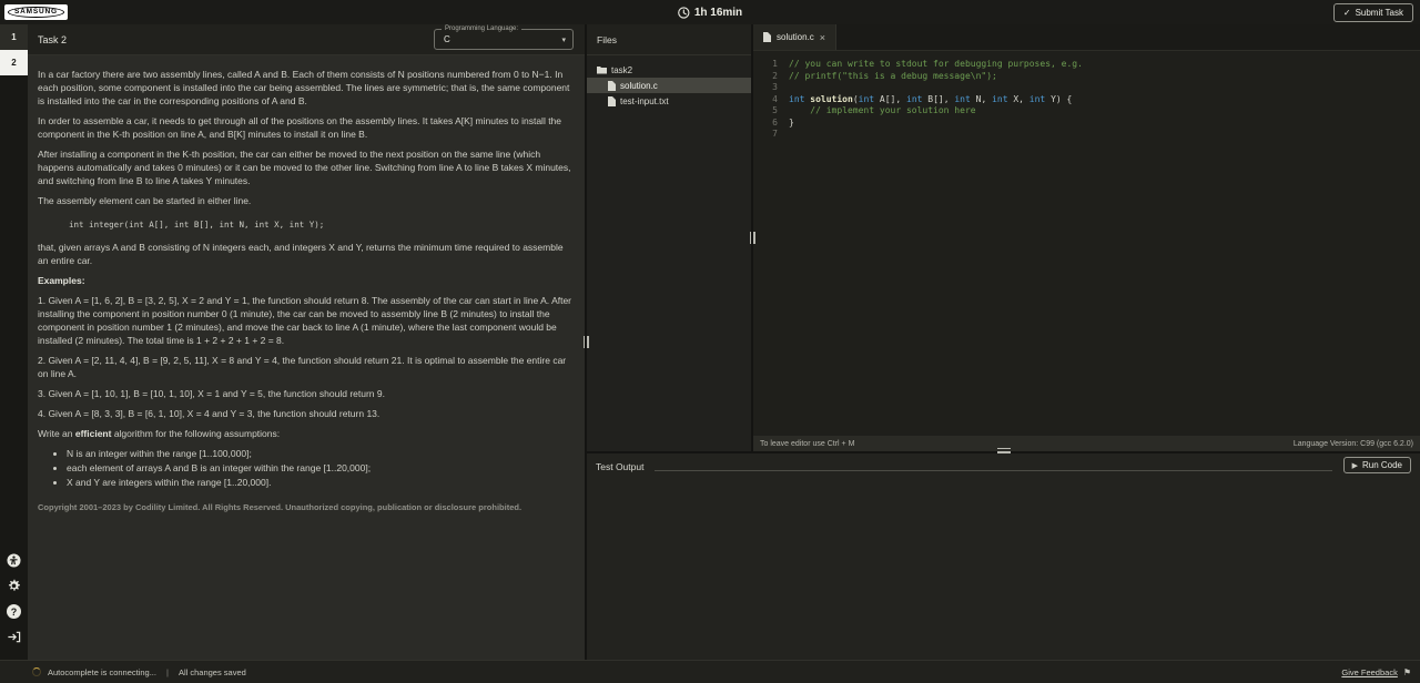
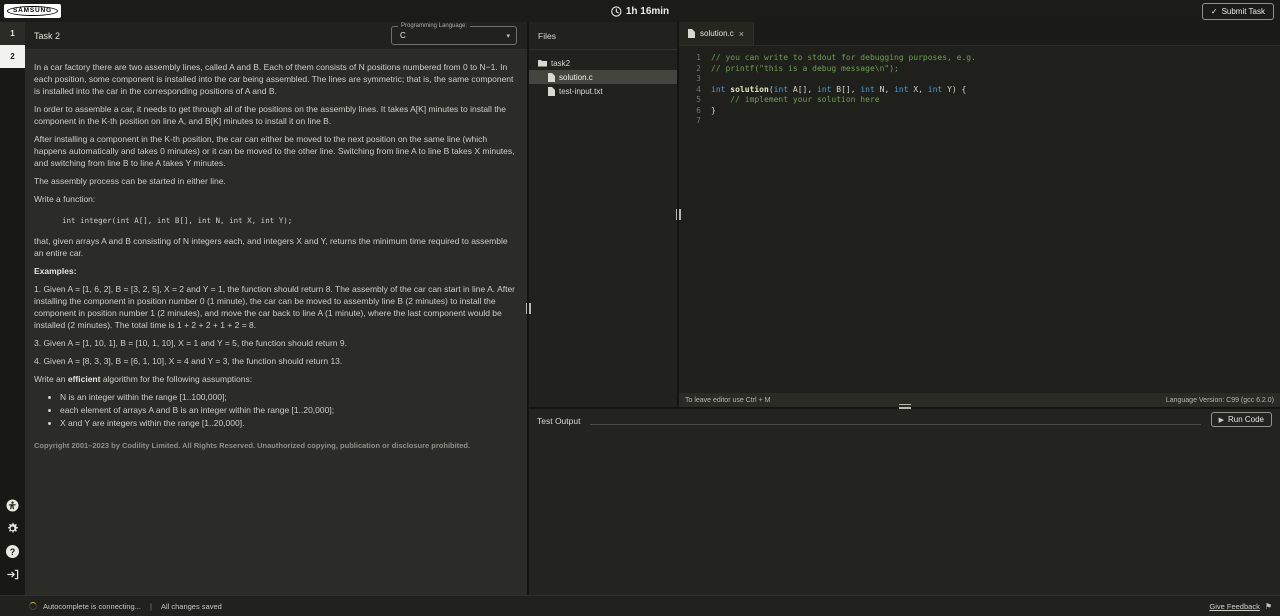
  1h 16min
  ✓
  Submit Task
  1
  2
  ?
  Task 2
  C
  In a car factory there are two assembly lines, called A and B. Each of them consists of N positions numbered from 0 to N−1. In each position, some component is installed into the car being assembled. The lines are symmetric; that is, the same component is installed into the car in the corresponding positions of A and B.
  In order to assemble a car, it needs to get through all of the positions on the assembly lines. It takes A[K] minutes to install the component in the K-th position on line A, and B[K] minutes to install it on line B.
  After installing a component in the K-th position, the car can either be moved to the next position on the same line (which happens automatically and takes 0 minutes) or it can be moved to the other line. Switching from line A to line B takes X minutes, and switching from line B to line A takes Y minutes.
- The assembly element can be started in either line.
+ The assembly process can be started in either line.
+ Write a function:
  int integer(int A[], int B[], int N, int X, int Y);
  that, given arrays A and B consisting of N integers each, and integers X and Y, returns the minimum time required to assemble an entire car.
  Examples:
  1. Given A = [1, 6, 2], B = [3, 2, 5], X = 2 and Y = 1, the function should return 8. The assembly of the car can start in line A. After installing the component in position number 0 (1 minute), the car can be moved to assembly line B (2 minutes) to install the component in position number 1 (2 minutes), and move the car back to line A (1 minute), where the last component would be installed (2 minutes). The total time is 1 + 2 + 2 + 1 + 2 = 8.
- 2. Given A = [2, 11, 4, 4], B = [9, 2, 5, 11], X = 8 and Y = 4, the function should return 21. It is optimal to assemble the entire car on line A.
  3. Given A = [1, 10, 1], B = [10, 1, 10], X = 1 and Y = 5, the function should return 9.
  4. Given A = [8, 3, 3], B = [6, 1, 10], X = 4 and Y = 3, the function should return 13.
  Write an efficient algorithm for the following assumptions:
  N is an integer within the range [1..100,000];
  each element of arrays A and B is an integer within the range [1..20,000];
  X and Y are integers within the range [1..20,000].
  Copyright 2001–2023 by Codility Limited. All Rights Reserved. Unauthorized copying, publication or disclosure prohibited.
  Files
  task2
  solution.c
  test-input.txt
  solution.c
  ×
  1
  // you can write to stdout for debugging purposes, e.g.
  2
  // printf("this is a debug message\n");
  3
  4
  int solution(int A[], int B[], int N, int X, int Y) {
  5
  // implement your solution here
  6
  }
  7
  Test Output
  Run Code
  Autocomplete is connecting...
  |
  All changes saved
  Give Feedback
  ⚑
